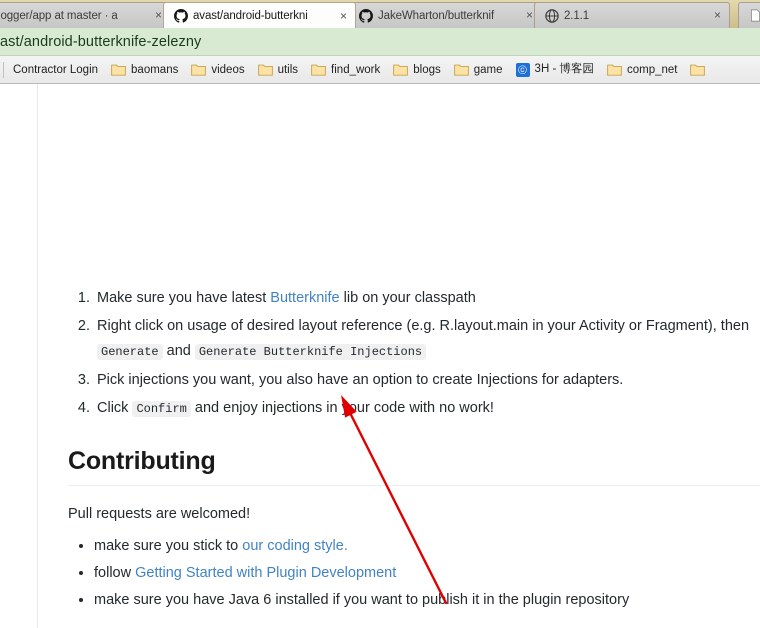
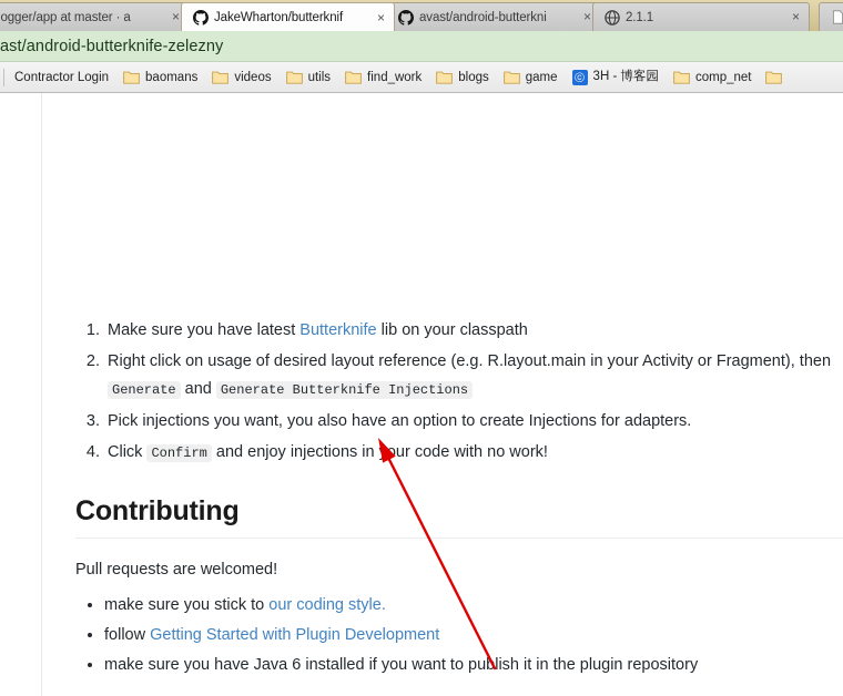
  ogger/app at master · a
  ×
- avast/android-butterkni
+ JakeWharton/butterknif
  ×
- JakeWharton/butterknif
+ avast/android-butterkni
  ×
  2.1.1
  ×
  ast/android-butterknife-zelezny
  Contractor Login
  baomans
  videos
  utils
  find_work
  blogs
  game
  ⓒ
  3H - 博客园
  comp_net
  Make sure you have latest Butterknife lib on your classpath
  Right click on usage of desired layout reference (e.g. R.layout.main in your Activity or Fragment), then Generate and Generate Butterknife Injections
  Pick injections you want, you also have an option to create Injections for adapters.
  Click Confirm and enjoy injections inur code with no work!
  Contributing
  Pull requests are welcomed!
  make sure you stick to our coding style.
  follow Getting Started with Plugin Development
  make sure you have Java 6 installed if you want to publish it in the plugin repository
